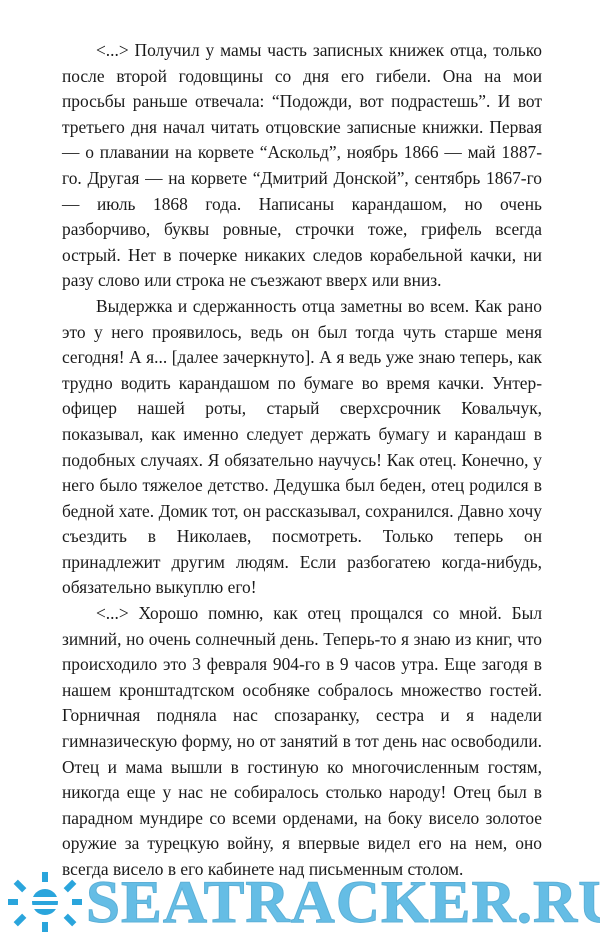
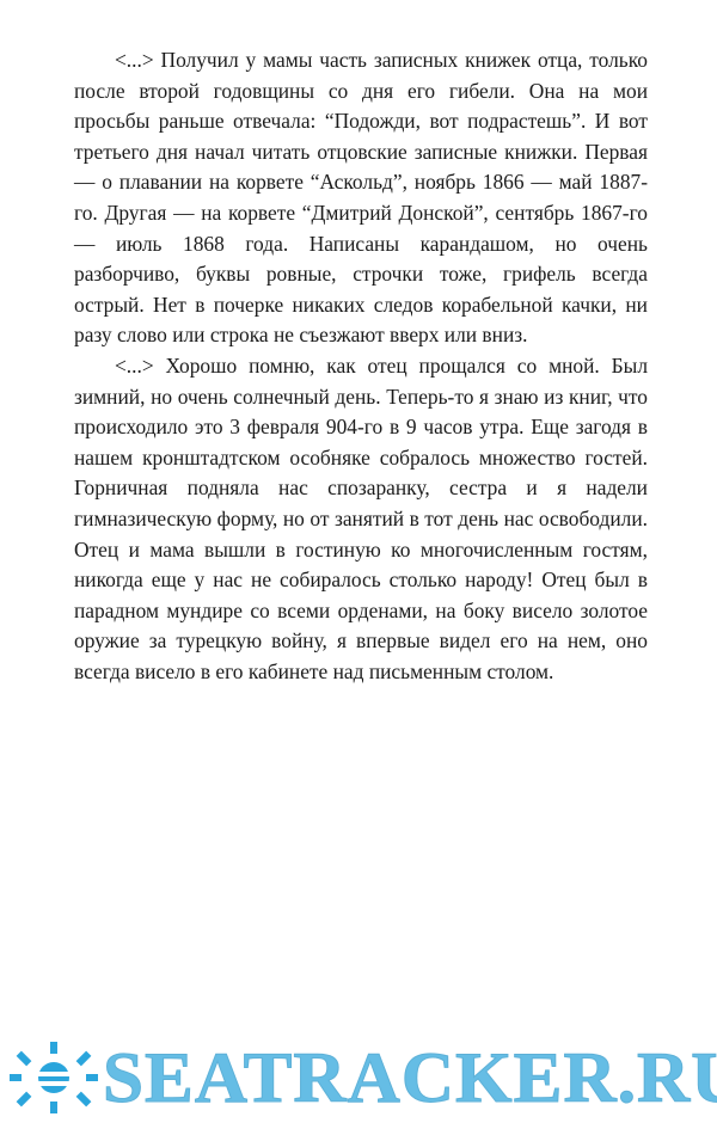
  <...> Получил у мамы часть записных книжек отца, только после второй годовщины со дня его гибели. Она на мои просьбы раньше отвечала: “Подожди, вот подрастешь”. И вот третьего дня начал читать отцовские записные книжки. Первая — о плавании на корвете “Аскольд”, ноябрь 1866 — май 1887-го. Другая — на корвете “Дмитрий Донской”, сентябрь 1867-го — июль 1868 года. Написаны карандашом, но очень разборчиво, буквы ровные, строчки тоже, грифель всегда острый. Нет в почерке никаких следов корабельной качки, ни разу слово или строка не съезжают вверх или вниз.
- Выдержка и сдержанность отца заметны во всем. Как рано это у него проявилось, ведь он был тогда чуть старше меня сегодня! А я... [далее зачеркнуто]. А я ведь уже знаю теперь, как трудно водить карандашом по бумаге во время качки. Унтер-офицер нашей роты, старый сверхсрочник Ковальчук, показывал, как именно следует держать бумагу и карандаш в подобных случаях. Я обязательно научусь! Как отец. Конечно, у него было тяжелое детство. Дедушка был беден, отец родился в бедной хате. Домик тот, он рассказывал, сохранился. Давно хочу съездить в Николаев, посмотреть. Только теперь он принадлежит другим людям. Если разбогатею когда-нибудь, обязательно выкуплю его!
  <...> Хорошо помню, как отец прощался со мной. Был зимний, но очень солнечный день. Теперь-то я знаю из книг, что происходило это 3 февраля 904-го в 9 часов утра. Еще загодя в нашем кронштадтском особняке собралось множество гостей. Горничная подняла нас спозаранку, сестра и я надели гимназическую форму, но от занятий в тот день нас освободили. Отец и мама вышли в гостиную ко многочисленным гостям, никогда еще у нас не собиралось столько народу! Отец был в парадном мундире со всеми орденами, на боку висело золотое оружие за турецкую войну, я впервые видел его на нем, оно всегда висело в его кабинете над письменным столом.
  SEATRACKER.R
